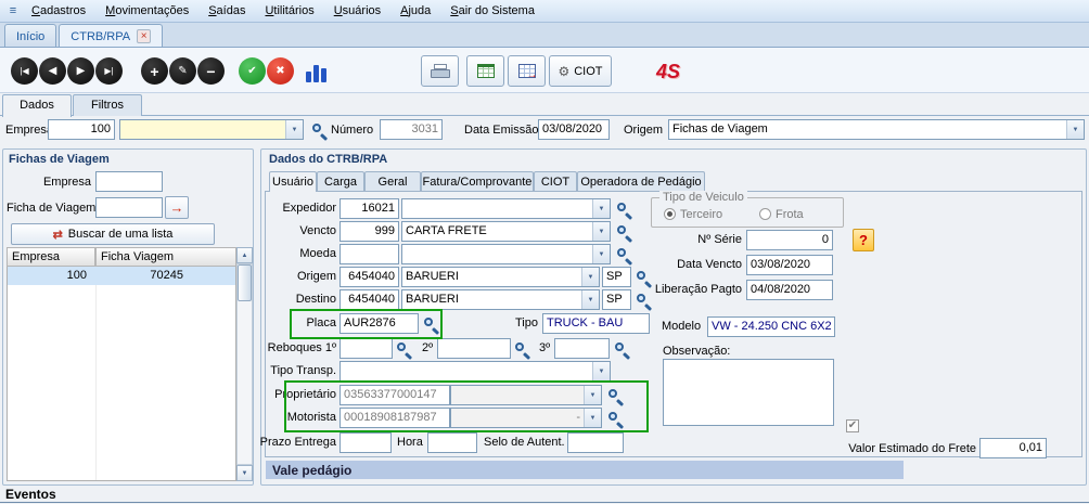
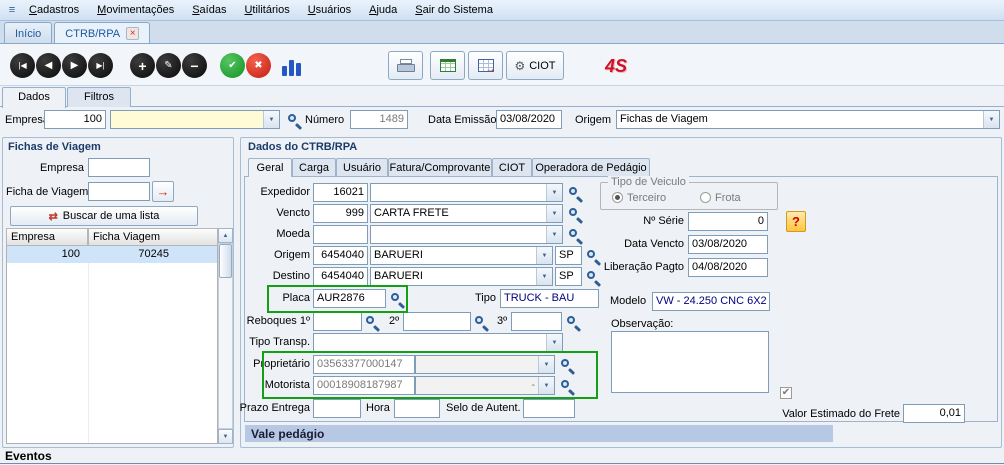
  ≡
  Cadastros
  Movimentações
  Saídas
  Utilitários
  Usuários
  Ajuda
  Sair do Sistema
  Início
  CTRB/RPA
  ×
  |◀
  ◀
  ▶
  ▶|
  +
  ✎
  −
  ✔
  ✖
  →
  ⚙
  CIOT
  4S
  Dados
  Filtros
  Empres
  100
  Número
- 3031
+ 1489
  Data Emissão
  03/08/2020
  Origem
  Fichas de Viagem
  Fichas de Viagem
  Empresa
  Ficha de Viagem
  →
  ⇄
  Buscar de uma lista
  Empresa
  Ficha Viagem
  100
  70245
  Dados do CTRB/RPA
- Usuário
+ Geral
  Carga
- Geral
+ Usuário
  Fatura/Comprovante
  CIOT
  Operadora de Pedágio
  Expedidor
  16021
  Vencto
  999
  CARTA FRETE
  Moeda
  Origem
  6454040
  BARUERI
  SP
  Destino
  6454040
  BARUERI
  SP
  Placa
  AUR2876
  Tipo
  TRUCK - BAU
  Reboques 1º
  2º
  3º
  Tipo Transp.
  Proprietário
  03563377000147
  Motorista
  00018908187987
  -
  Prazo Entrega
  Hora
  Selo de Autent.
  Tipo de Veiculo
  Terceiro
  Frota
  Nº Série
  0
  ?
  Data Vencto
  03/08/2020
  Liberação Pagto
  04/08/2020
  Modelo
  VW - 24.250 CNC 6X2
  Observação:
  ✔
  Valor Estimado do Frete
  0,01
  Vale pedágio
  Eventos
